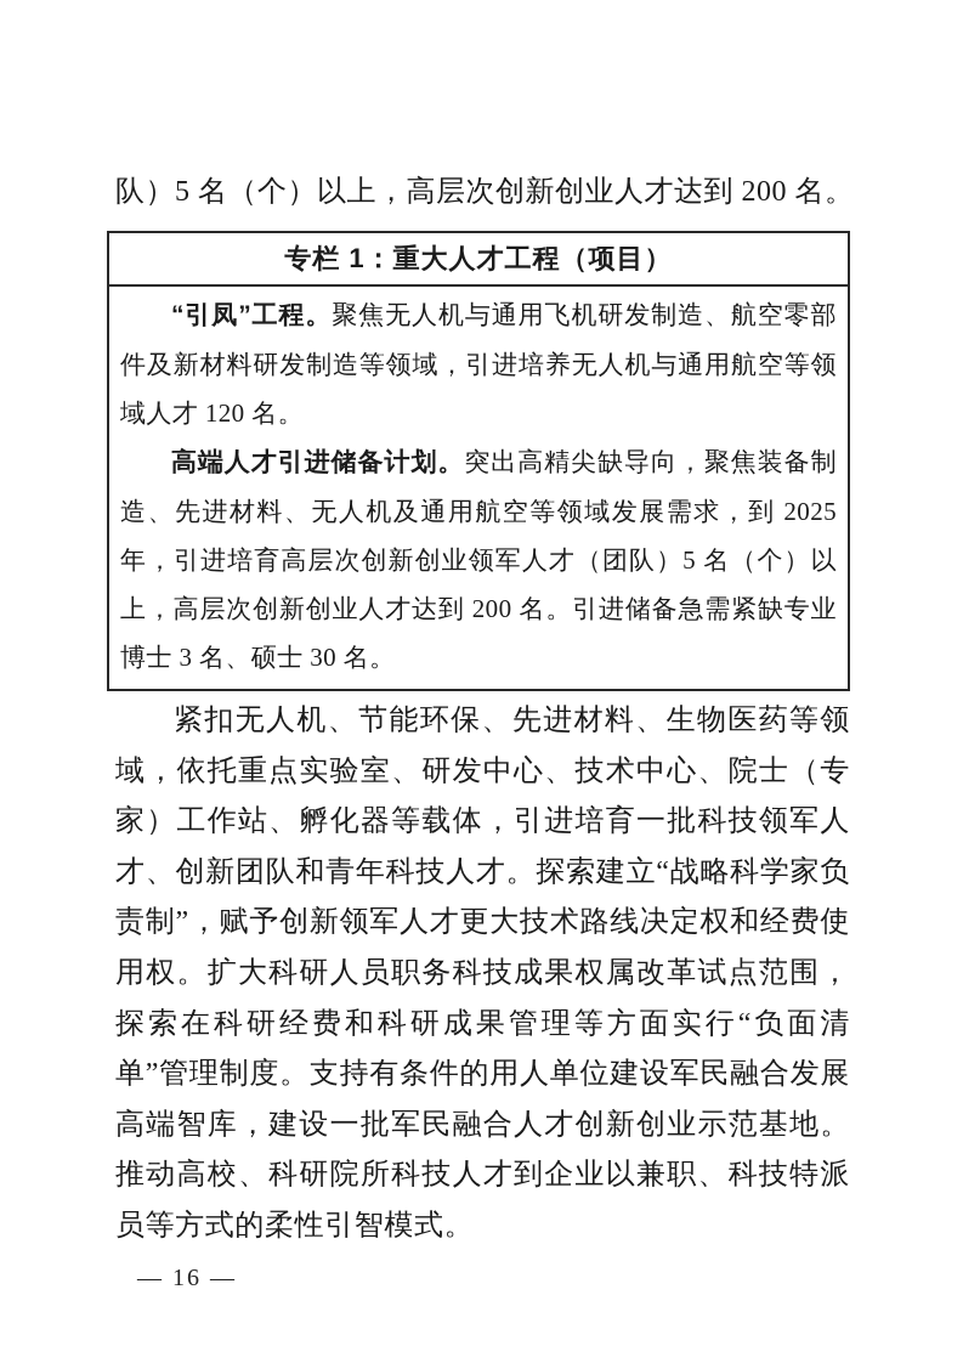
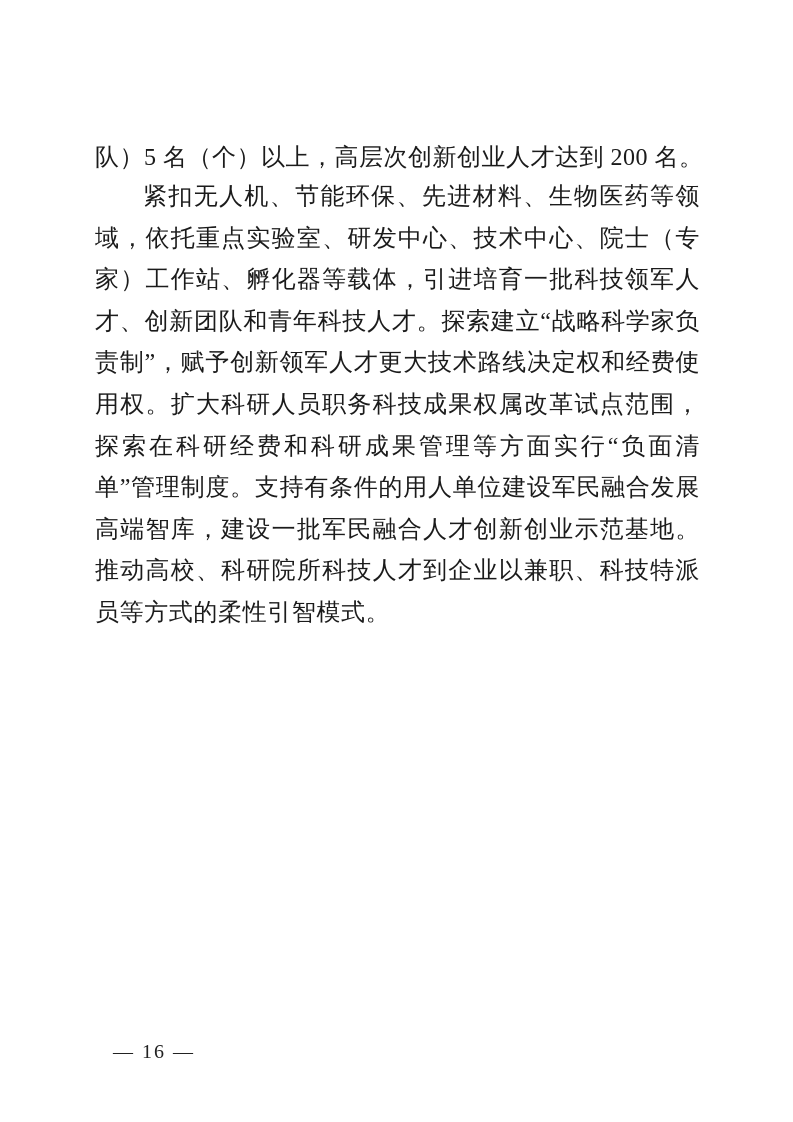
  队）5 名（个）以上，高层次创新创业人才达到 200 名。
- 专栏 1：重大人才工程（项目）
- “引凤”工程。聚焦无人机与通用飞机研发制造、航空零部件及新材料研发制造等领域，引进培养无人机与通用航空等领域人才 120 名。
- 高端人才引进储备计划。突出高精尖缺导向，聚焦装备制造、先进材料、无人机及通用航空等领域发展需求，到 2025 年，引进培育高层次创新创业领军人才（团队）5 名（个）以上，高层次创新创业人才达到 200 名。引进储备急需紧缺专业博士 3 名、硕士 30 名。
  紧扣无人机、节能环保、先进材料、生物医药等领域，依托重点实验室、研发中心、技术中心、院士（专家）工作站、孵化器等载体，引进培育一批科技领军人才、创新团队和青年科技人才。探索建立“战略科学家负责制”，赋予创新领军人才更大技术路线决定权和经费使用权。扩大科研人员职务科技成果权属改革试点范围，探索在科研经费和科研成果管理等方面实行“负面清单”管理制度。支持有条件的用人单位建设军民融合发展高端智库，建设一批军民融合人才创新创业示范基地。推动高校、科研院所科技人才到企业以兼职、科技特派员等方式的柔性引智模式。
  — 16 —
